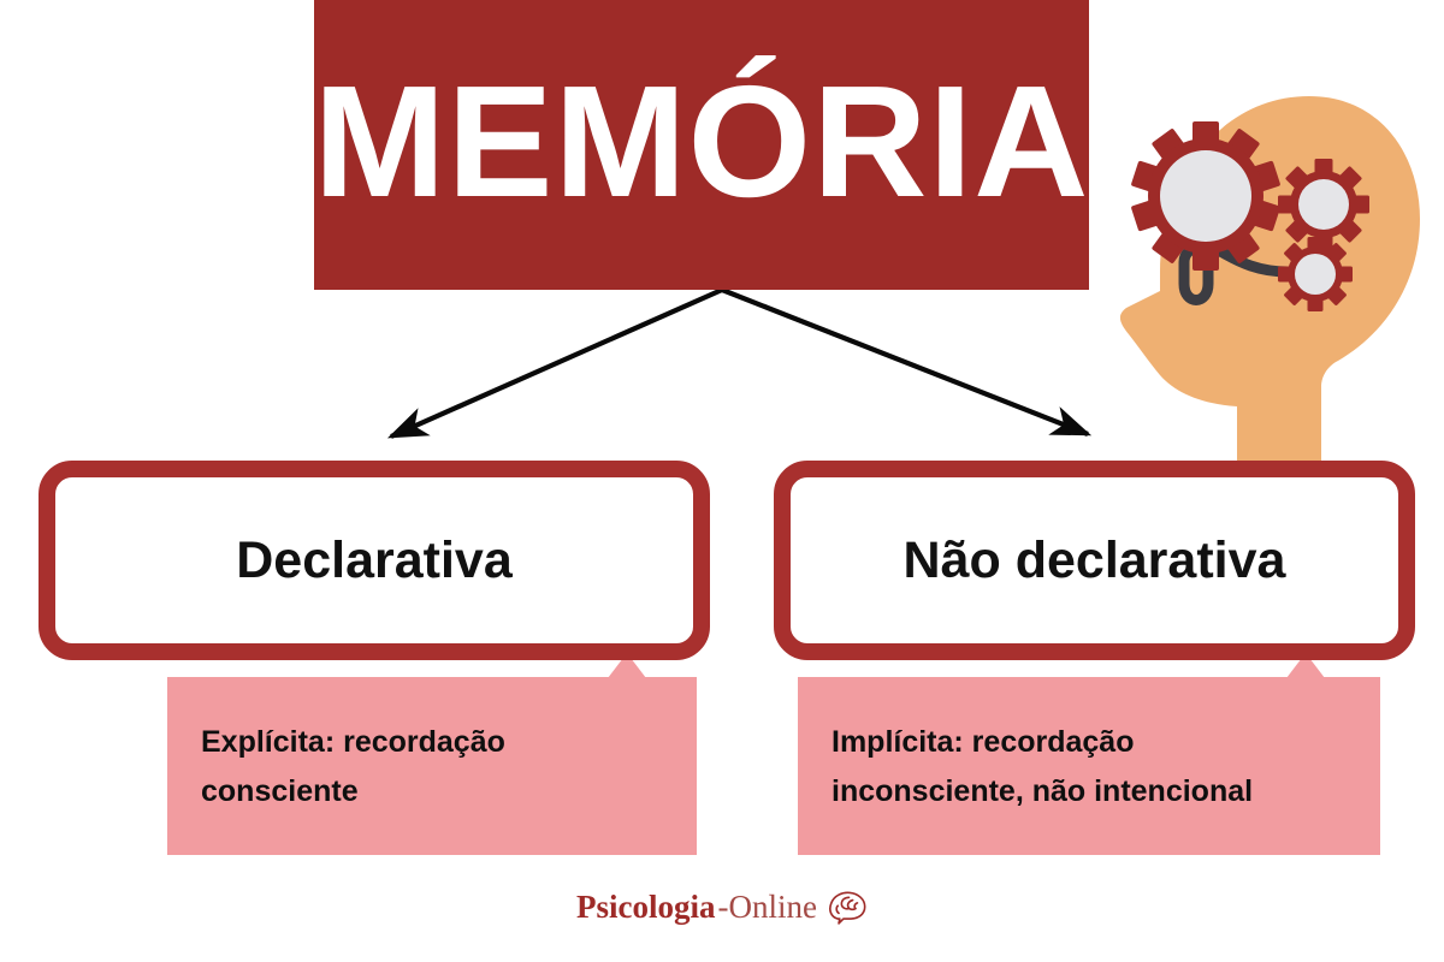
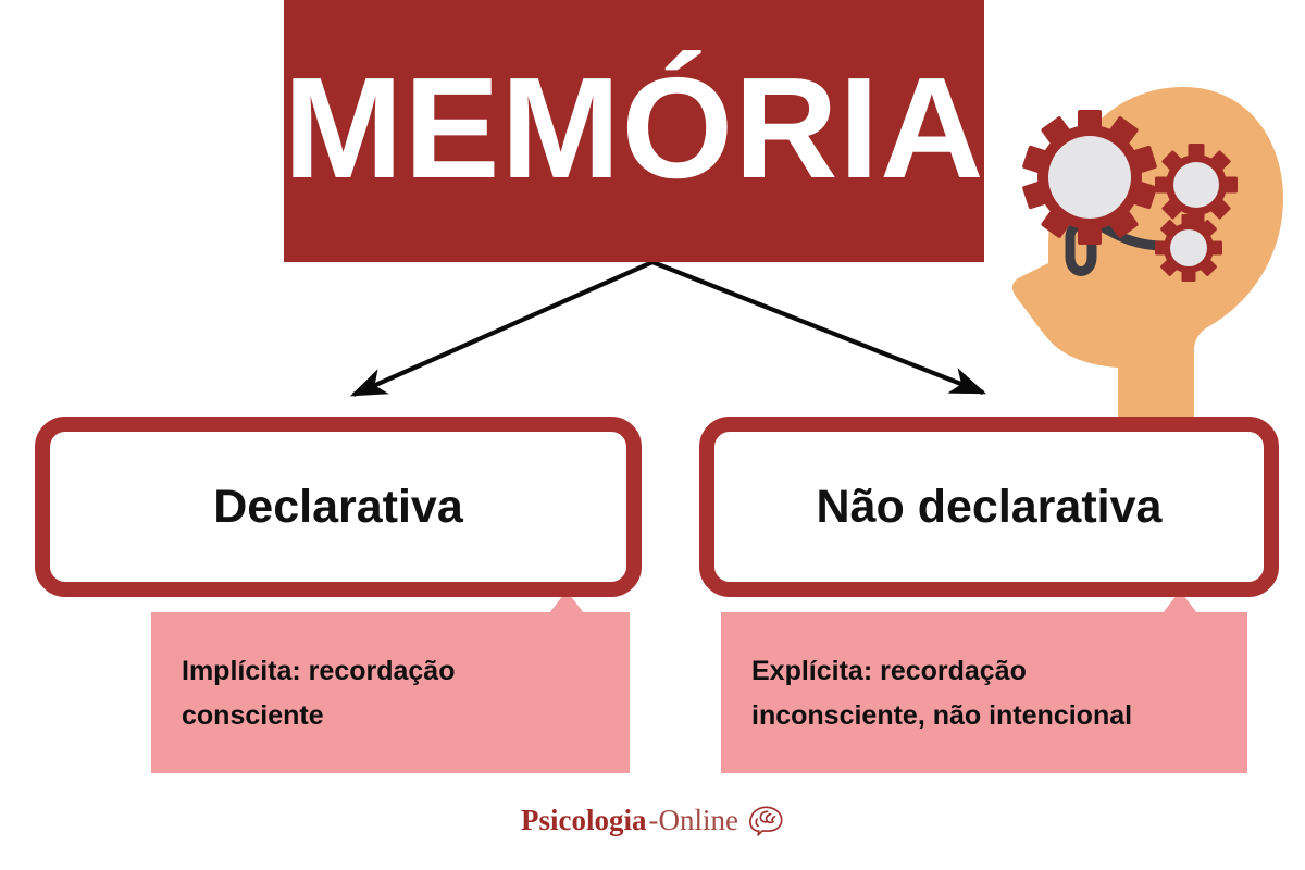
  MEMÓRIA
  Declarativa
  Não declarativa
- Explícita: recordação
+ Implícita: recordação
  consciente
- Implícita: recordação
+ Explícita: recordação
  inconsciente, não intencional
  Psicologia
  -Online
